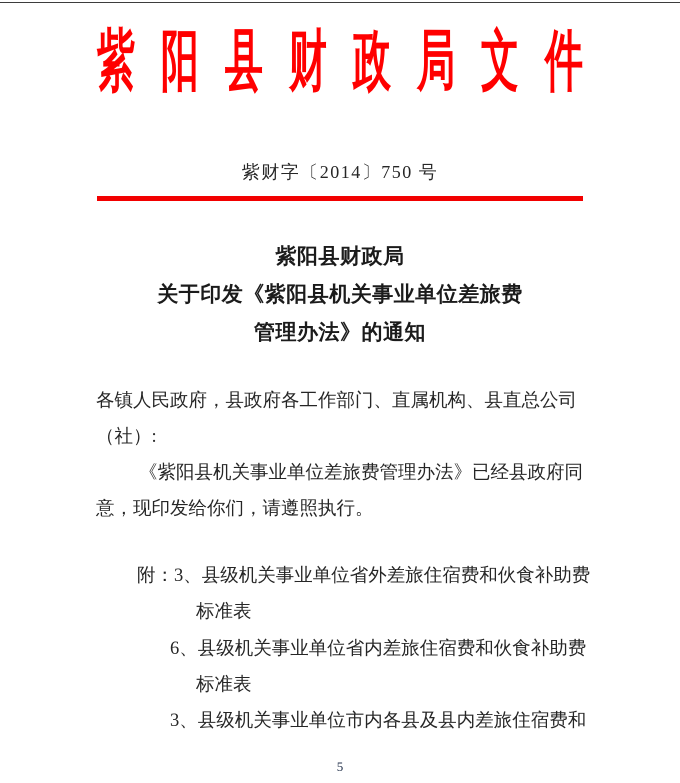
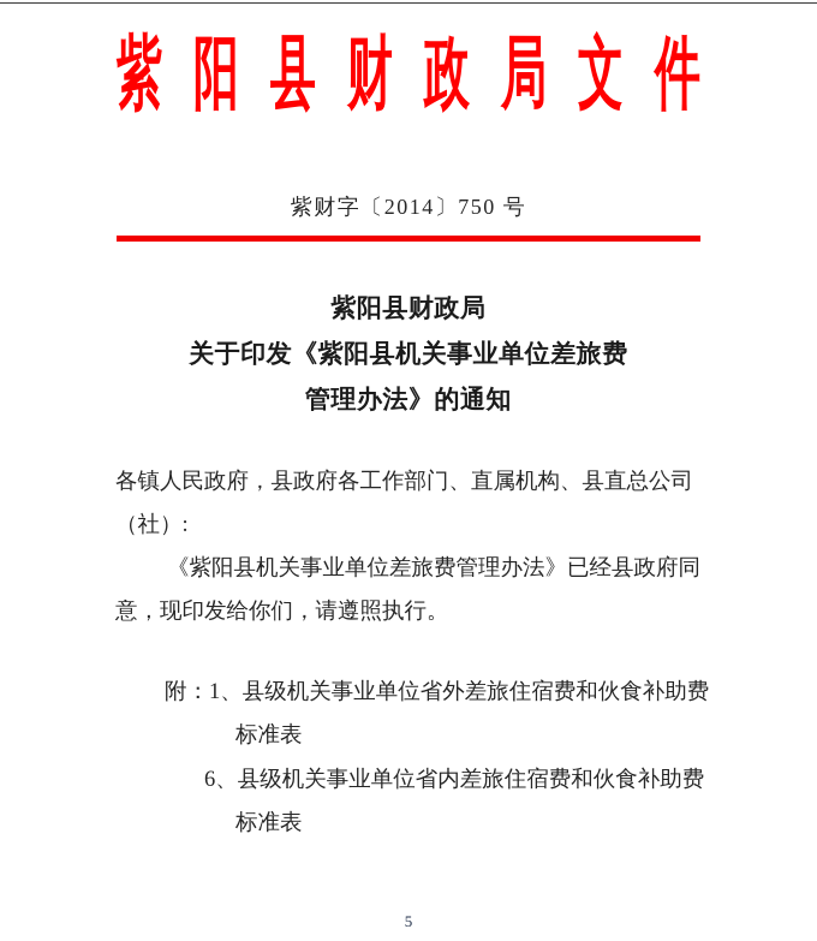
  紫阳县财政局文件
  紫财字〔2014〕750 号
  紫阳县财政局
  关于印发《紫阳县机关事业单位差旅费
  管理办法》的通知
  各镇人民政府，县政府各工作部门、直属机构、县直总公司
  （社）:
  《紫阳县机关事业单位差旅费管理办法》已经县政府同
  意，现印发给你们，请遵照执行。
- 附：3、县级机关事业单位省外差旅住宿费和伙食补助费
+ 附：1、县级机关事业单位省外差旅住宿费和伙食补助费
  标准表
  6、县级机关事业单位省内差旅住宿费和伙食补助费
  标准表
- 3、县级机关事业单位市内各县及县内差旅住宿费和
  5
